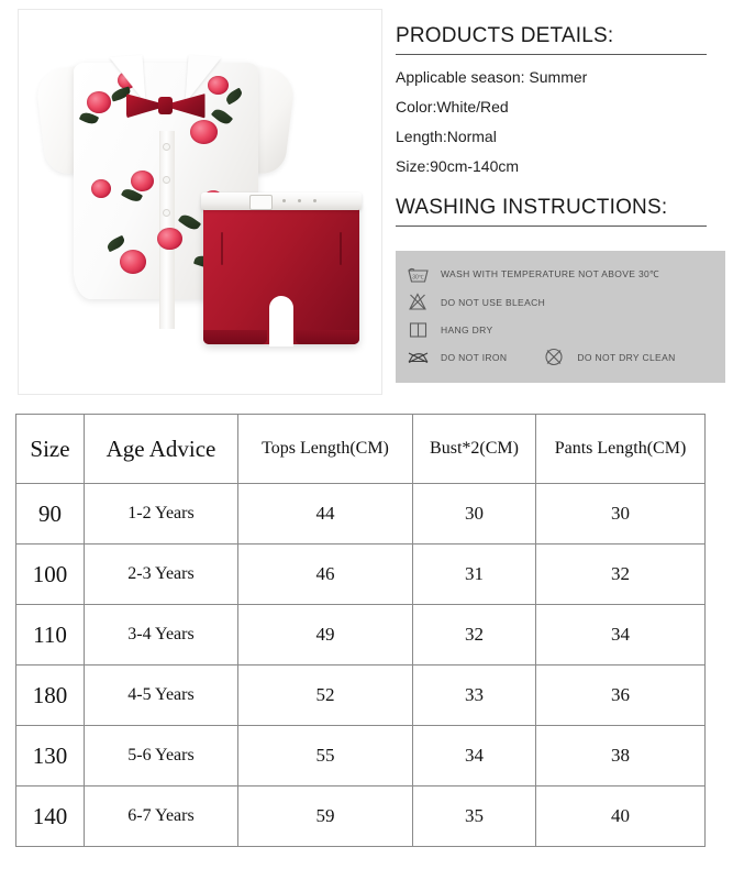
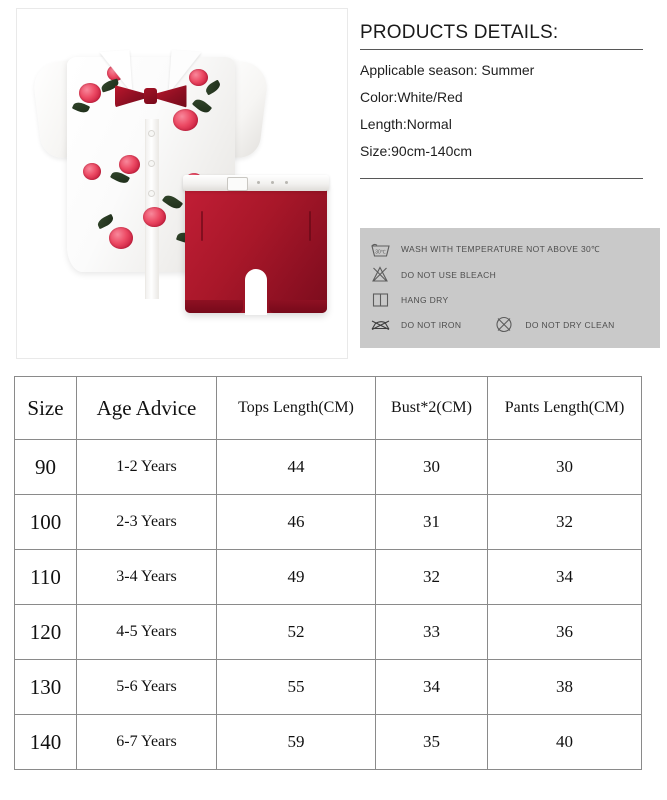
  PRODUCTS DETAILS:
  Applicable season: Summer
  Color:White/Red
  Length:Normal
  Size:90cm-140cm
- WASHING INSTRUCTIONS:
  WASH WITH TEMPERATURE NOT ABOVE 30℃
  DO NOT USE BLEACH
  HANG DRY
  DO NOT IRON
  DO NOT DRY CLEAN
  Size	Age Advice	Tops Length(CM)	Bust*2(CM)	Pants Length(CM)
  90	1-2 Years	44	30	30
  100	2-3 Years	46	31	32
  110	3-4 Years	49	32	34
- 180	4-5 Years	52	33	36
+ 120	4-5 Years	52	33	36
  130	5-6 Years	55	34	38
  140	6-7 Years	59	35	40
